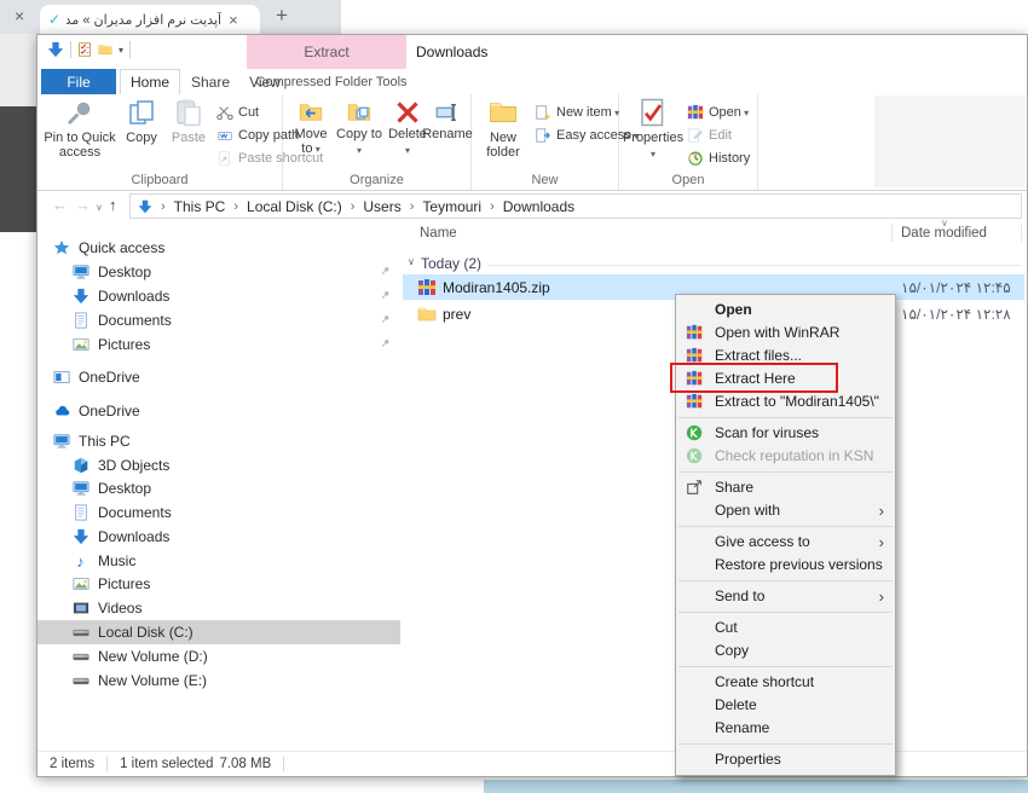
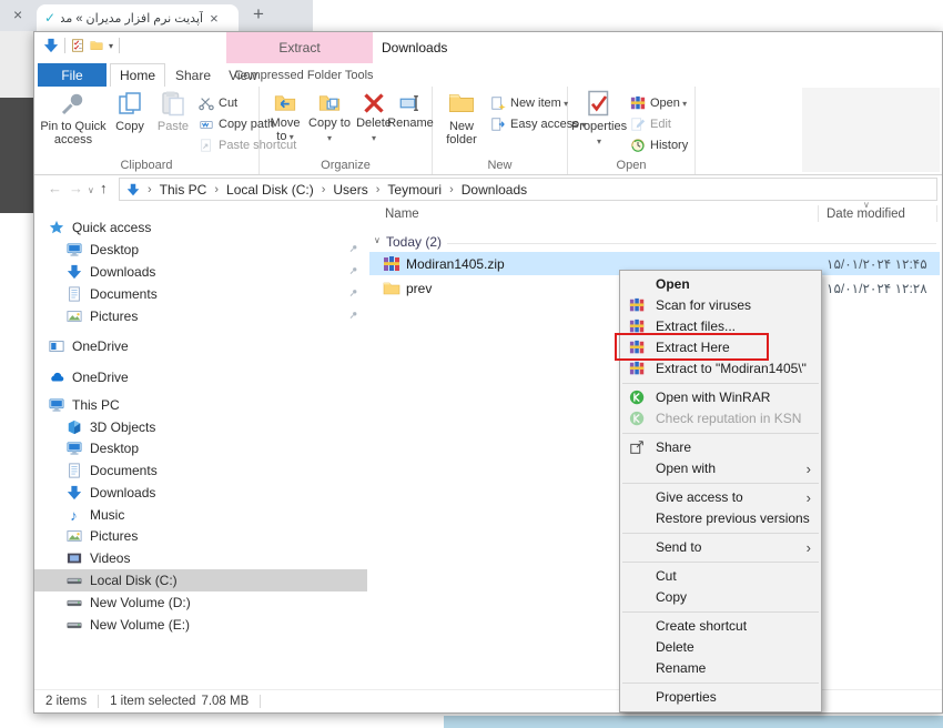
  آپدیت نرم افزار مدیران » مد
  Extract
  Downloads
  File
  Home
  Share
  View
  Compressed Folder Tools
  Pin to Quick access
  Copy
  Paste
  Cut
  Copy path
  Paste shortcut
  Clipboard
  Move to
  Copy to
  Delete
  Rename
  Organize
  New folder
  New item
  Easy access
  New
  Properties
  Open
  Edit
  History
  Open
  This PC
  Local Disk (C:)
  Users
  Teymouri
  Downloads
  Quick access
  Desktop
  Downloads
  Documents
  Pictures
  OneDrive
  OneDrive
  This PC
  3D Objects
  Desktop
  Documents
  Downloads
  Music
  Pictures
  Videos
  Local Disk (C:)
  New Volume (D:)
  New Volume (E:)
  Name
  Date modified
  Today (2)
  Modiran1405.zip
  ۱۵/۰۱/۲۰۲۴ ۱۲:۴۵
  prev
  ۱۵/۰۱/۲۰۲۴ ۱۲:۲۸
  2 items
  1 item selected
  7.08 MB
  Open
- Open with WinRAR
+ Scan for viruses
  Extract files...
  Extract Here
  Extract to "Modiran1405\"
- Scan for viruses
+ Open with WinRAR
  Check reputation in KSN
  Share
  Open with
  Give access to
  Restore previous versions
  Send to
  Cut
  Copy
  Create shortcut
  Delete
  Rename
  Properties
